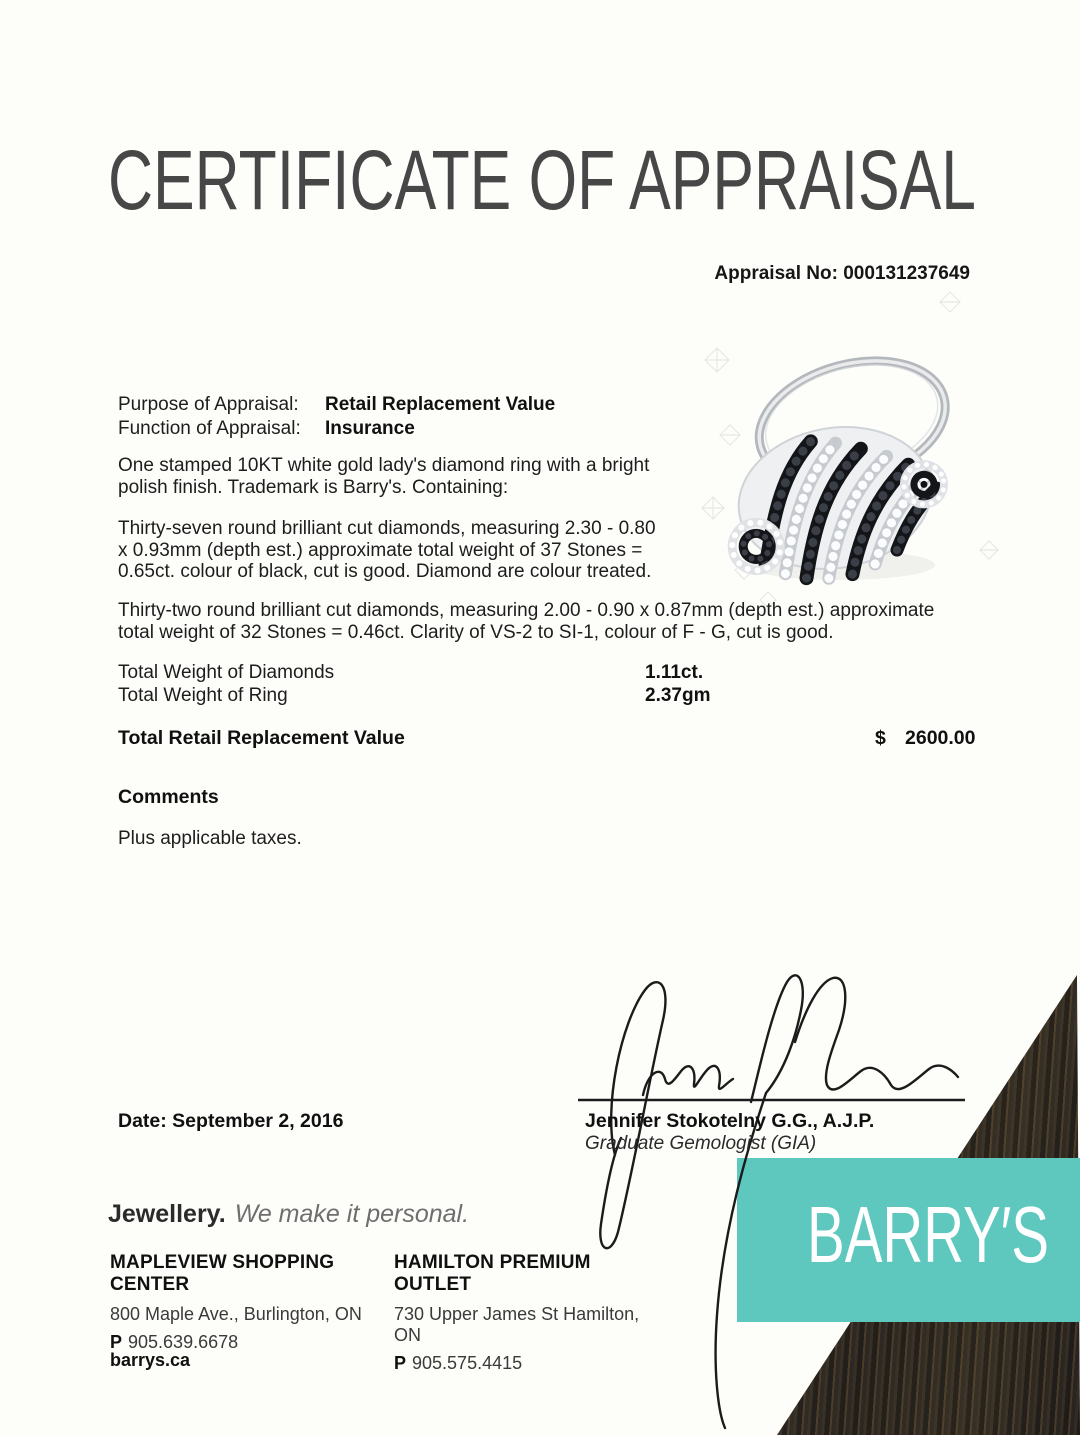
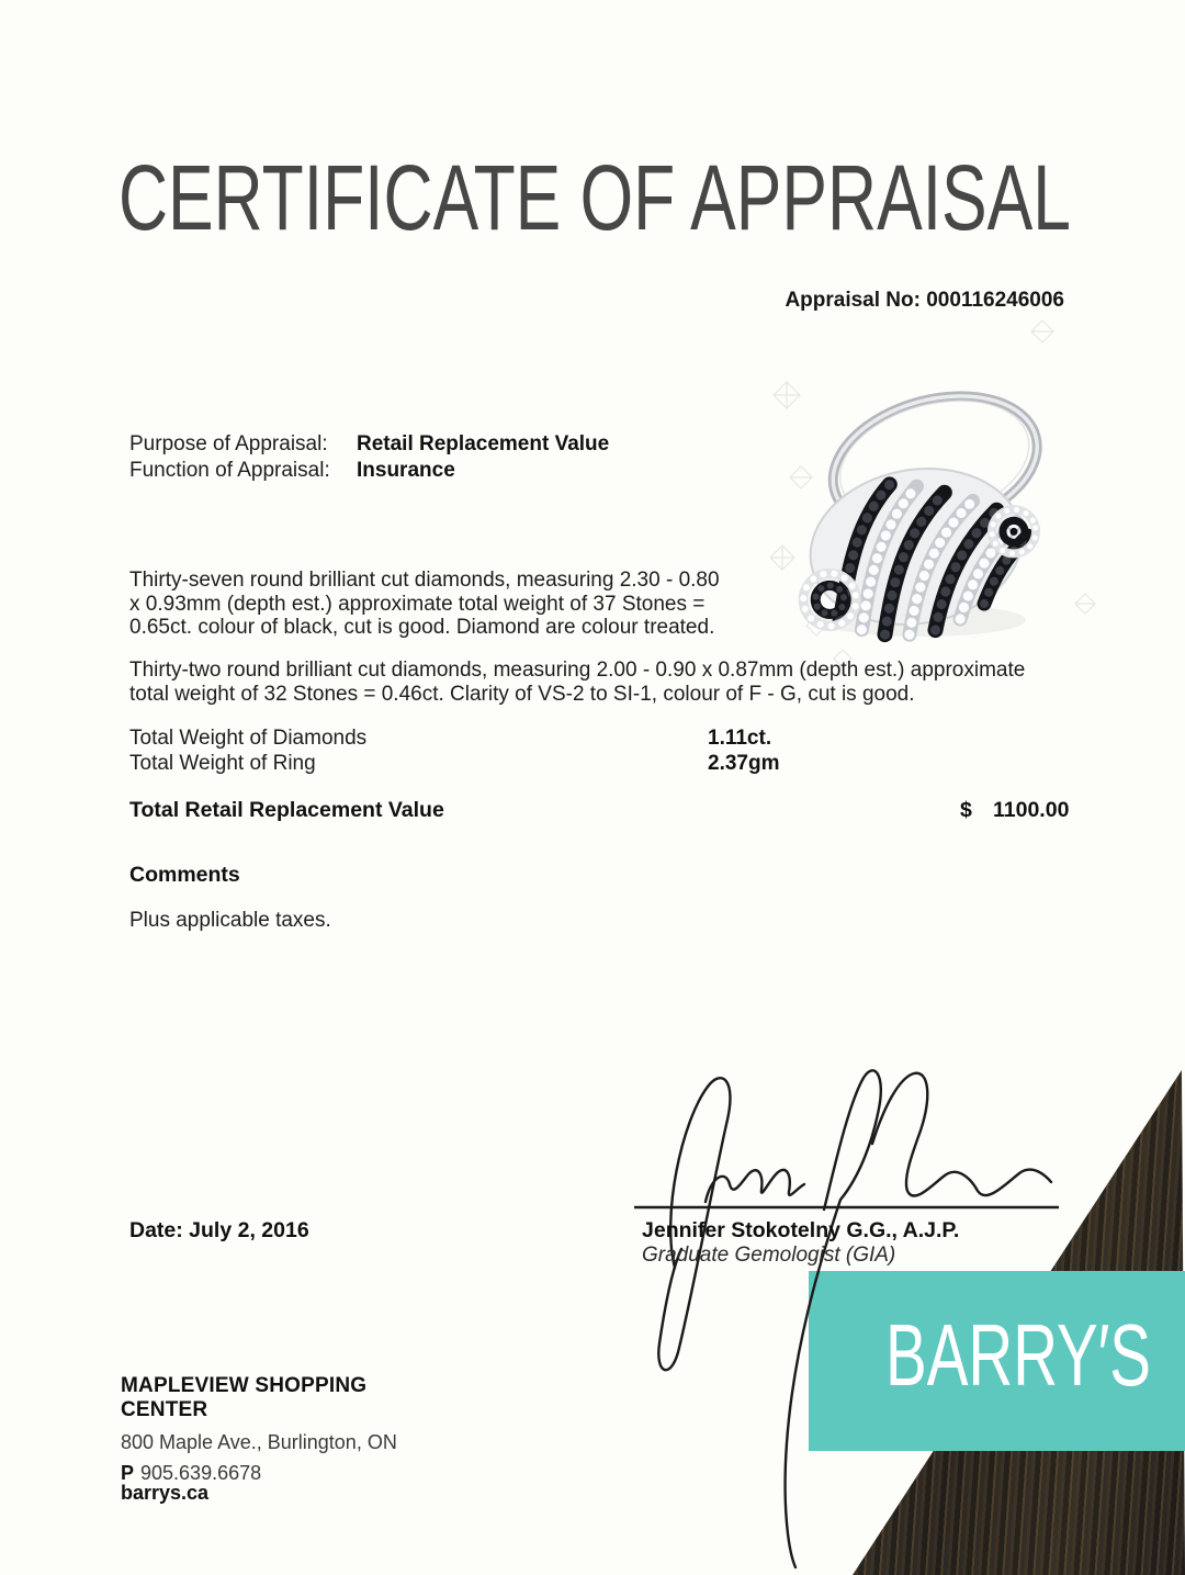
  CERTIFICATE OF APPRAISAL
- Appraisal No: 000131237649
+ Appraisal No: 000116246006
  Purpose of Appraisal: Retail Replacement Value
  Function of Appraisal: Insurance
- One stamped 10KT white gold lady's diamond ring with a bright
- polish finish. Trademark is Barry's. Containing:
  Thirty-seven round brilliant cut diamonds, measuring 2.30 - 0.80
  x 0.93mm (depth est.) approximate total weight of 37 Stones =
  0.65ct. colour of black, cut is good. Diamond are colour treated.
  Thirty-two round brilliant cut diamonds, measuring 2.00 - 0.90 x 0.87mm (depth est.) approximate
  total weight of 32 Stones = 0.46ct. Clarity of VS-2 to SI-1, colour of F - G, cut is good.
  Total Weight of Diamonds
  1.11ct.
  Total Weight of Ring
  2.37gm
  Total Retail Replacement Value
  $
- 2600.00
+ 1100.00
  Comments
  Plus applicable taxes.
- Date: September 2, 2016
+ Date: July 2, 2016
  Jennifer Stokotelny G.G., A.J.P.
  Graduate Gemologist (GIA)
  BARRY′S
- Jewellery. We make it personal.
  MAPLEVIEW SHOPPING CENTER
  800 Maple Ave., Burlington, ON
  P 905.639.6678
- HAMILTON PREMIUM OUTLET
- 730 Upper James St Hamilton, ON
- P 905.575.4415
  barrys.ca
